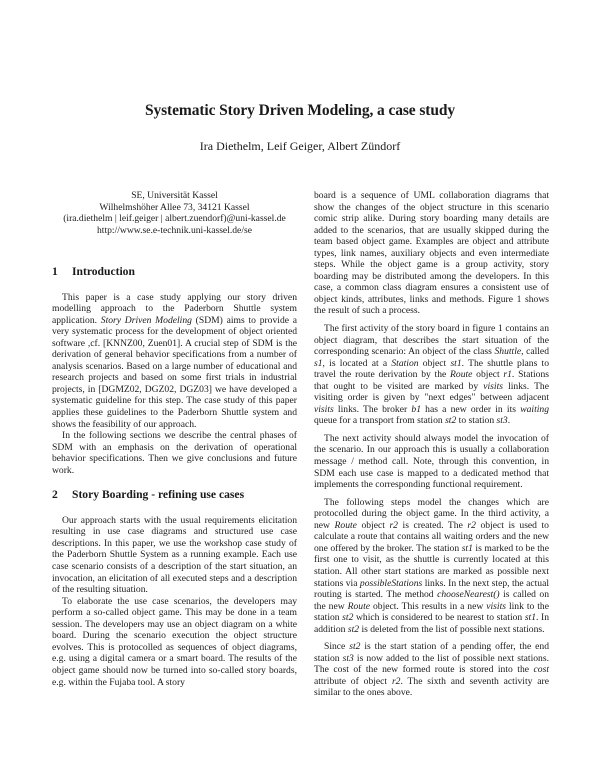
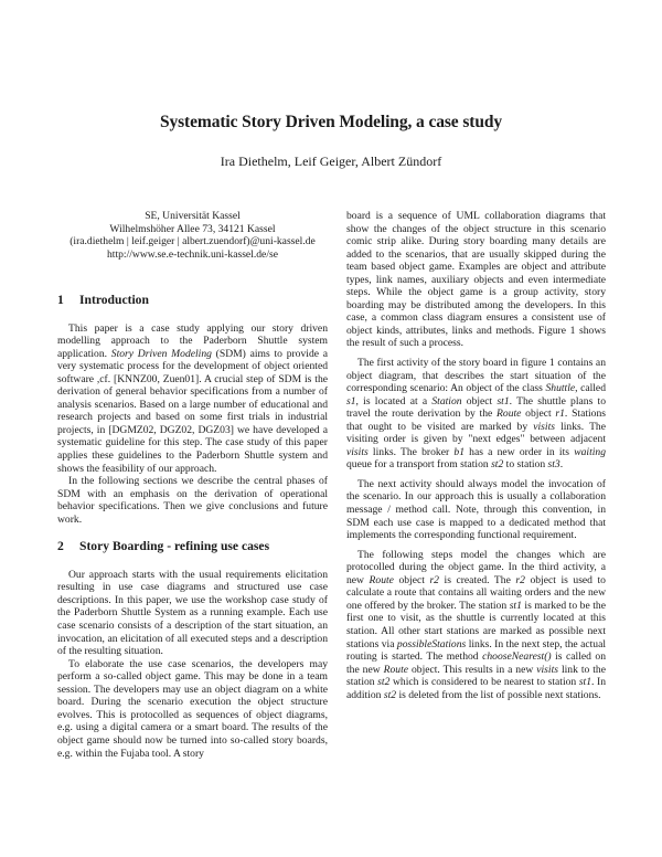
  Systematic Story Driven Modeling, a case study
  Ira Diethelm, Leif Geiger, Albert Zündorf
  SE, Universität Kassel
  Wilhelmshöher Allee 73, 34121 Kassel
  (ira.diethelm | leif.geiger | albert.zuendorf)@uni-kassel.de
  http://www.se.e-technik.uni-kassel.de/se
  1 Introduction
  This paper is a case study applying our story driven modelling approach to the Paderborn Shuttle system application. Story Driven Modeling (SDM) aims to provide a very systematic process for the development of object oriented software ,cf. [KNNZ00, Zuen01]. A crucial step of SDM is the derivation of general behavior specifications from a number of analysis scenarios. Based on a large number of educational and research projects and based on some first trials in industrial projects, in [DGMZ02, DGZ02, DGZ03] we have developed a systematic guideline for this step. The case study of this paper applies these guidelines to the Paderborn Shuttle system and shows the feasibility of our approach.
  In the following sections we describe the central phases of SDM with an emphasis on the derivation of operational behavior specifications. Then we give conclusions and future work.
  2 Story Boarding - refining use cases
  Our approach starts with the usual requirements elicitation resulting in use case diagrams and structured use case descriptions. In this paper, we use the workshop case study of the Paderborn Shuttle System as a running example. Each use case scenario consists of a description of the start situation, an invocation, an elicitation of all executed steps and a description of the resulting situation.
  To elaborate the use case scenarios, the developers may perform a so-called object game. This may be done in a team session. The developers may use an object diagram on a white board. During the scenario execution the object structure evolves. This is protocolled as sequences of object diagrams, e.g. using a digital camera or a smart board. The results of the object game should now be turned into so-called story boards, e.g. within the Fujaba tool. A story
  board is a sequence of UML collaboration diagrams that show the changes of the object structure in this scenario comic strip alike. During story boarding many details are added to the scenarios, that are usually skipped during the team based object game. Examples are object and attribute types, link names, auxiliary objects and even intermediate steps. While the object game is a group activity, story boarding may be distributed among the developers. In this case, a common class diagram ensures a consistent use of object kinds, attributes, links and methods. Figure 1 shows the result of such a process.
  The first activity of the story board in figure 1 contains an object diagram, that describes the start situation of the corresponding scenario: An object of the class Shuttle, called s1, is located at a Station object st1. The shuttle plans to travel the route derivation by the Route object r1. Stations that ought to be visited are marked by visits links. The visiting order is given by "next edges" between adjacent visits links. The broker b1 has a new order in its waiting queue for a transport from station st2 to station st3.
  The next activity should always model the invocation of the scenario. In our approach this is usually a collaboration message / method call. Note, through this convention, in SDM each use case is mapped to a dedicated method that implements the corresponding functional requirement.
  The following steps model the changes which are protocolled during the object game. In the third activity, a new Route object r2 is created. The r2 object is used to calculate a route that contains all waiting orders and the new one offered by the broker. The station st1 is marked to be the first one to visit, as the shuttle is currently located at this station. All other start stations are marked as possible next stations via possibleStations links. In the next step, the actual routing is started. The method chooseNearest() is called on the new Route object. This results in a new visits link to the station st2 which is considered to be nearest to station st1. In addition st2 is deleted from the list of possible next stations.
- Since st2 is the start station of a pending offer, the end station st3 is now added to the list of possible next stations. The cost of the new formed route is stored into the cost attribute of object r2. The sixth and seventh activity are similar to the ones above.
